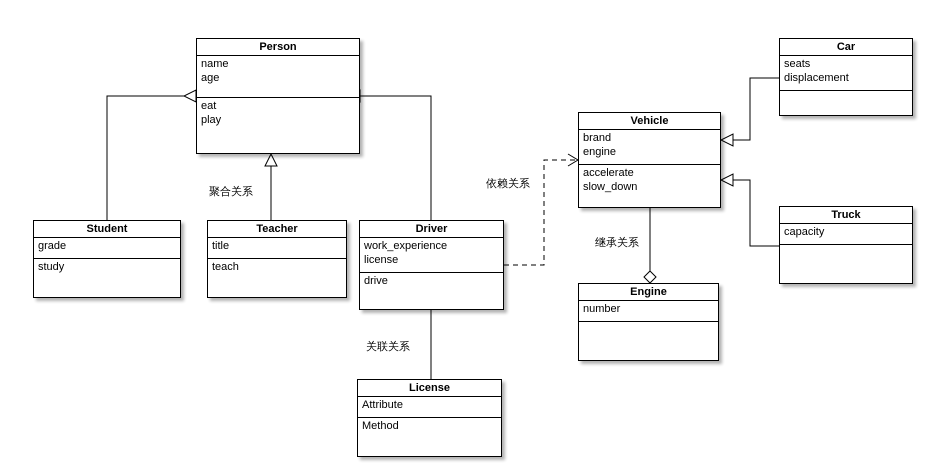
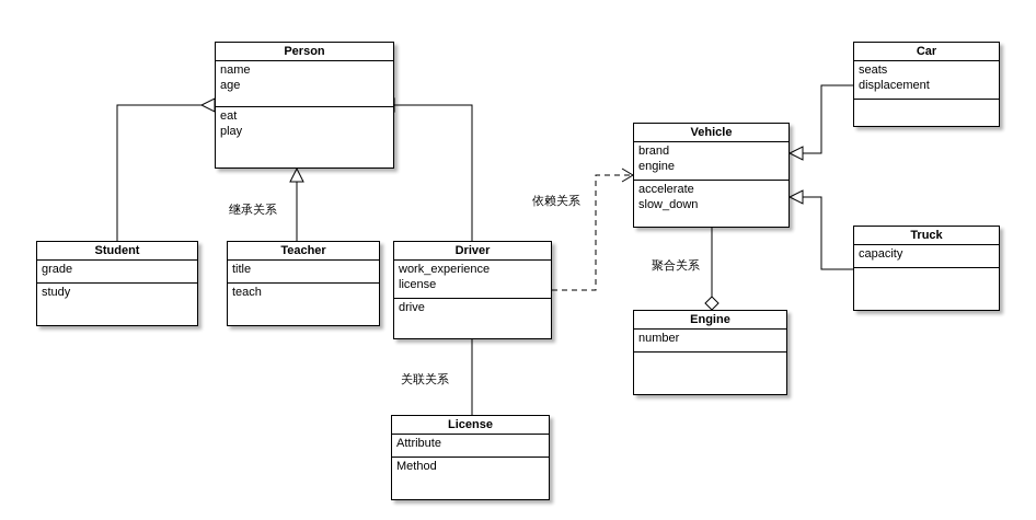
  Person
  name
  age
  eat
  play
  Student
  grade
  study
  Teacher
  title
  teach
  Driver
  work_experience
  license
  drive
  License
  Attribute
  Method
  Vehicle
  brand
  engine
  accelerate
  slow_down
  Car
  seats
  displacement
  Truck
  capacity
  Engine
  number
- 聚合关系
+ 继承关系
  依赖关系
- 继承关系
+ 聚合关系
  关联关系
